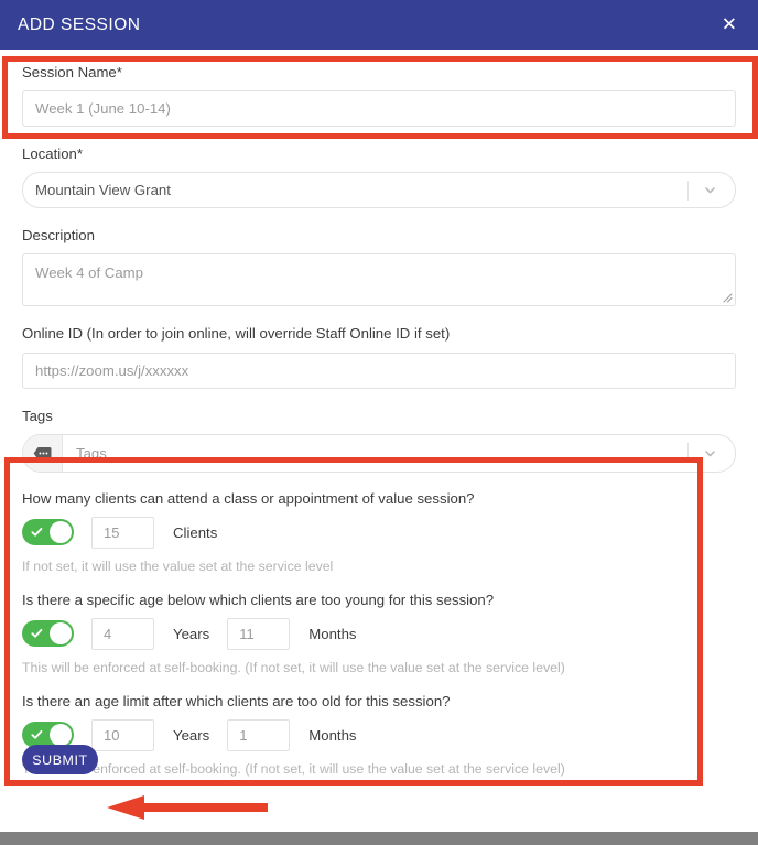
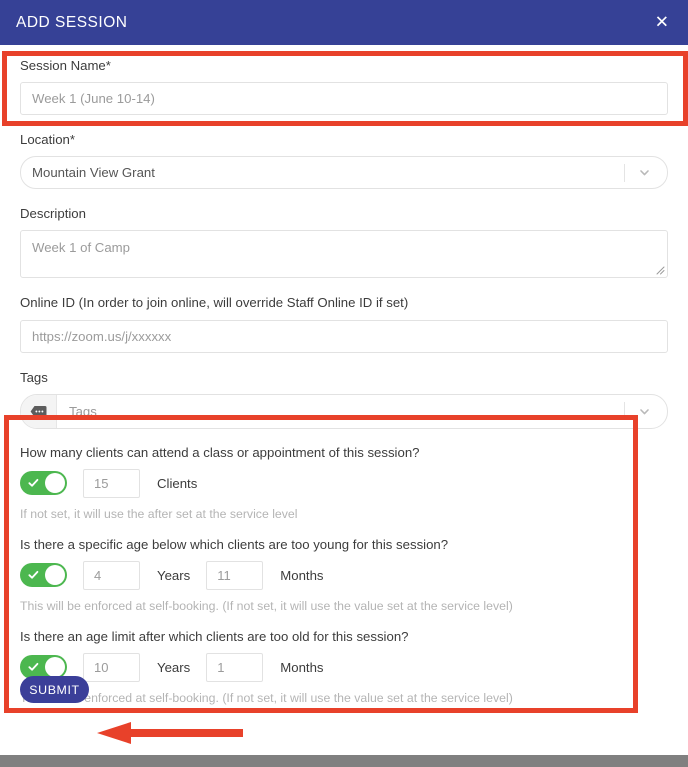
  ADD SESSION
  ✕
  Session Name*
  Week 1 (June 10-14)
  Location*
  Mountain View Grant
  Description
- Week 4 of Camp
+ Week 1 of Camp
  Online ID (In order to join online, will override Staff Online ID if set)
  https://zoom.us/j/xxxxxx
  Tags
  Tags
- How many clients can attend a class or appointment of value session?
+ How many clients can attend a class or appointment of this session?
  15
  Clients
- If not set, it will use the value set at the service level
+ If not set, it will use the after set at the service level
  Is there a specific age below which clients are too young for this session?
  4
  Years
  11
  Months
  This will be enforced at self-booking. (If not set, it will use the value set at the service level)
  Is there an age limit after which clients are too old for this session?
  10
  Years
  1
  Months
  enforced at self-booking. (If not set, it will use the value set at the service level)
  SUBMIT
